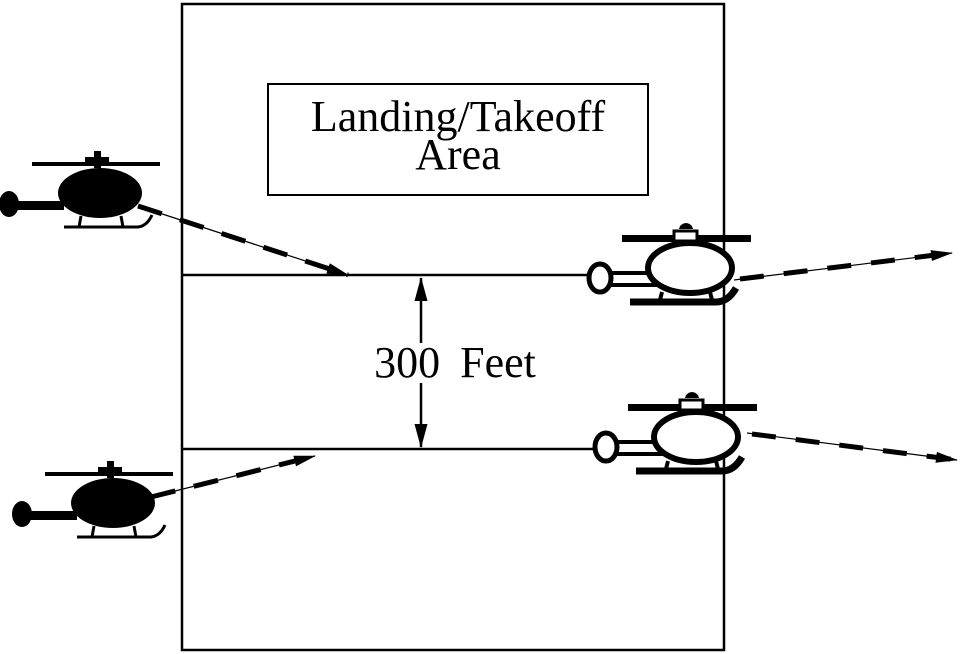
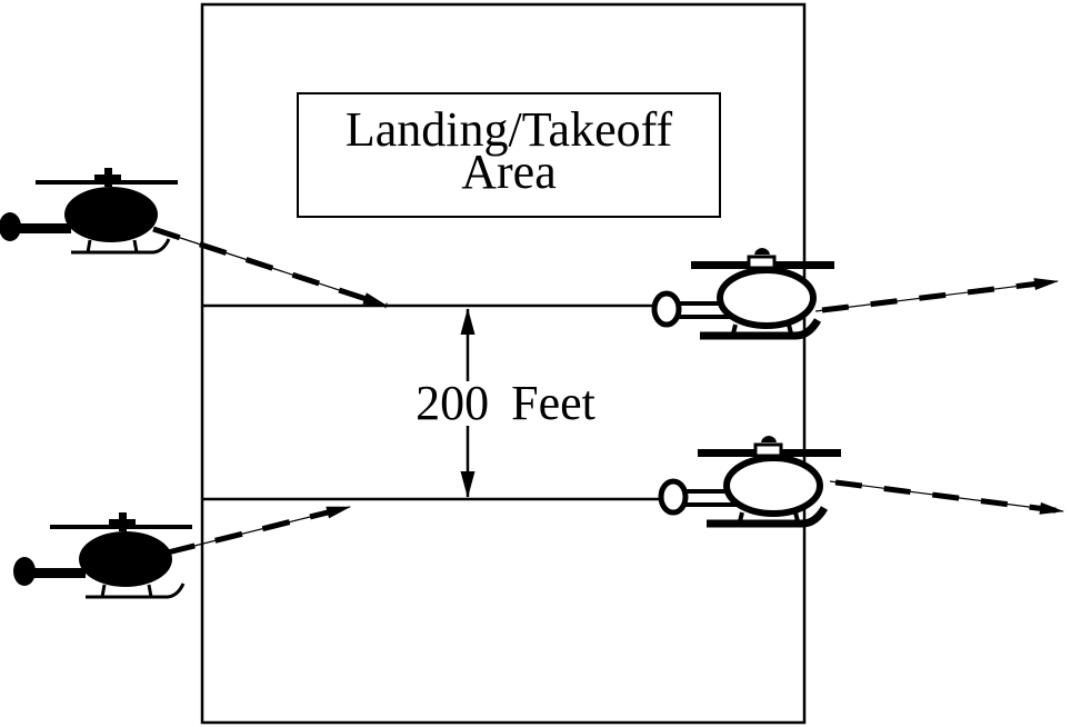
  Landing/Takeoff
  Area
- 300 Feet
+ 200 Feet
